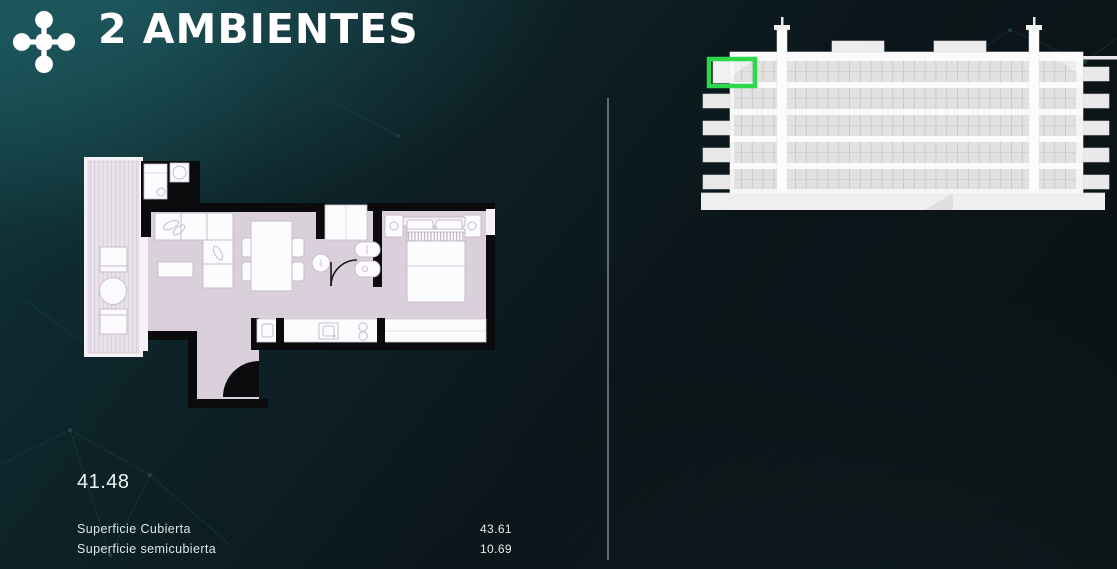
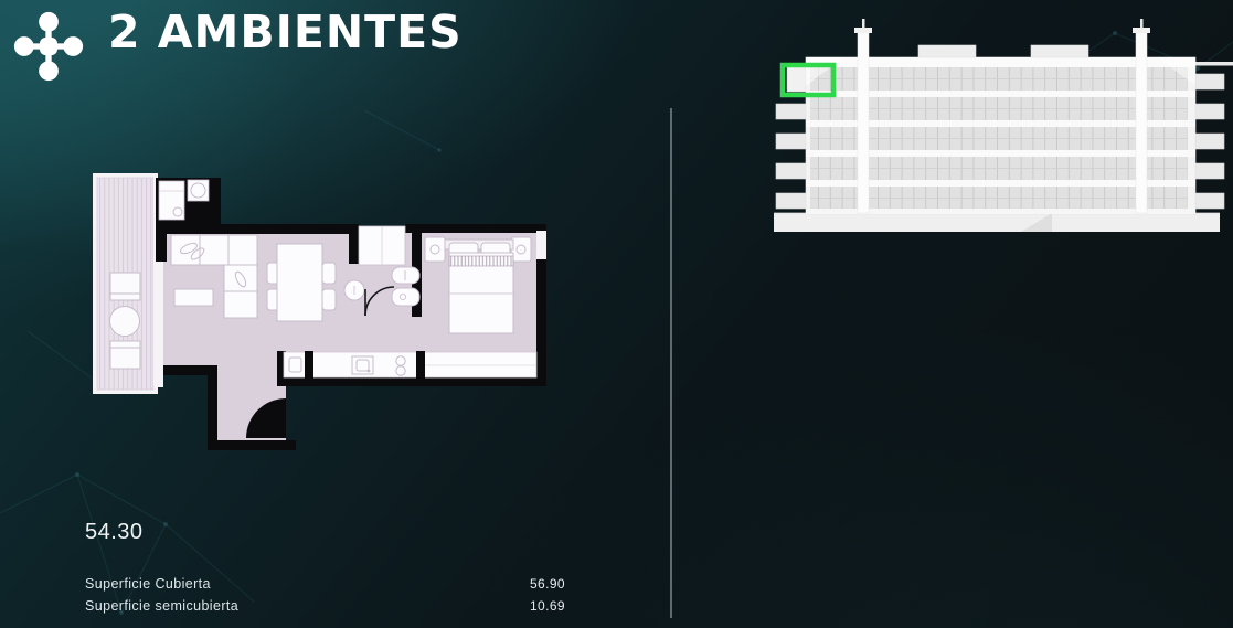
  2 AMBIENTES
- 41.48
+ 54.30
  Superficie Cubierta
- 43.61
+ 56.90
  Superficie semicubierta
  10.69
